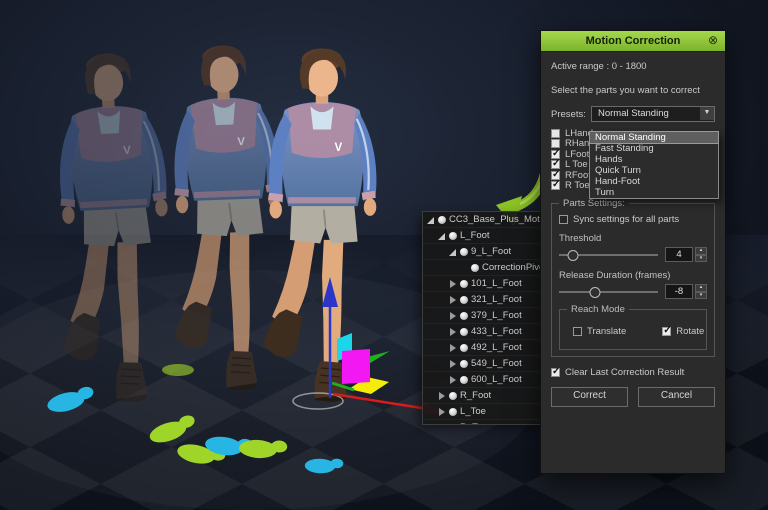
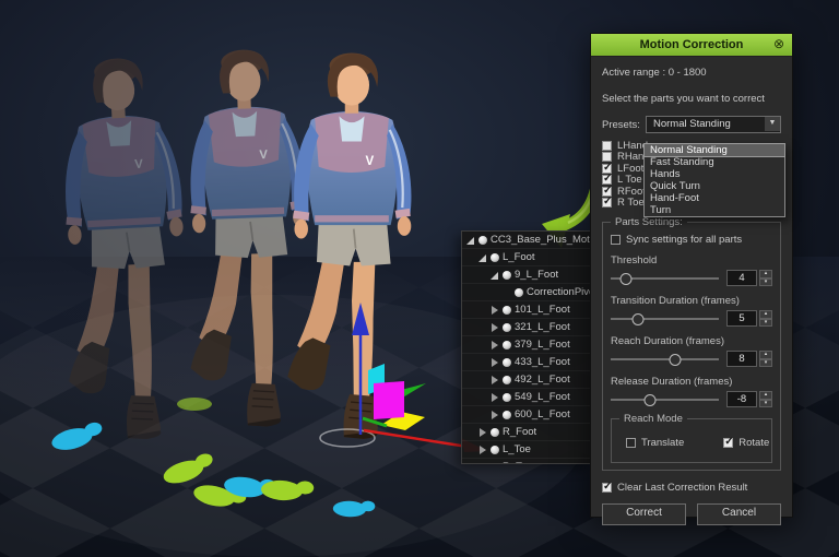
  CC3_Base_Plus_Mot
  L_Foot
  9_L_Foot
  CorrectionPiv
  101_L_Foot
  321_L_Foot
  379_L_Foot
  433_L_Foot
  492_L_Foot
  549_L_Foot
  600_L_Foot
  R_Foot
  L_Toe
  Motion Correction
  ⊗
  Active range : 0 - 1800
  Select the parts you want to correct
  Presets:
  Normal Standing
  LHan
  RHan
  LFoot
  L Toe
  RFoo
  R Toe
  Normal Standing
  Fast Standing
  Hands
  Quick Turn
  Hand-Foot
  Turn
  Parts Settings:
  Sync settings for all parts
  Threshold
  4
+ Transition Duration (frames)
+ 5
+ Reach Duration (frames)
+ 8
  Release Duration (frames)
  -8
  Reach Mode
  Translate
  Rotate
  Clear Last Correction Result
  Correct
  Cancel
